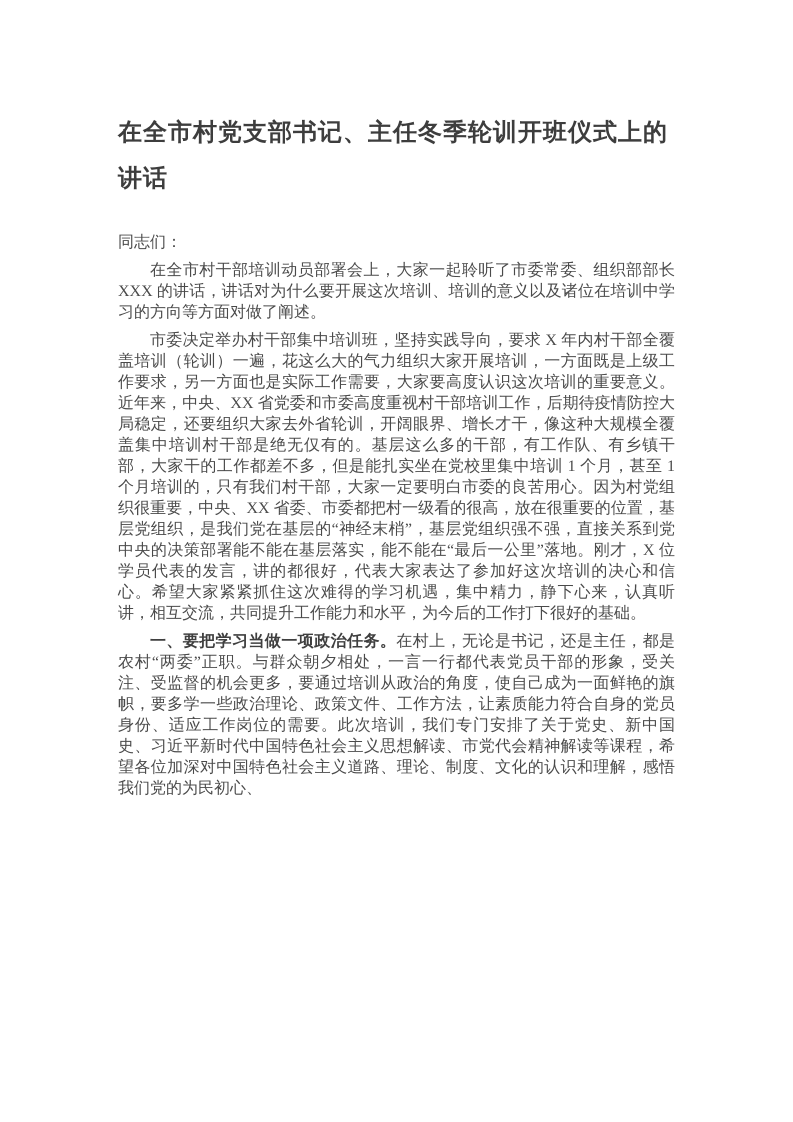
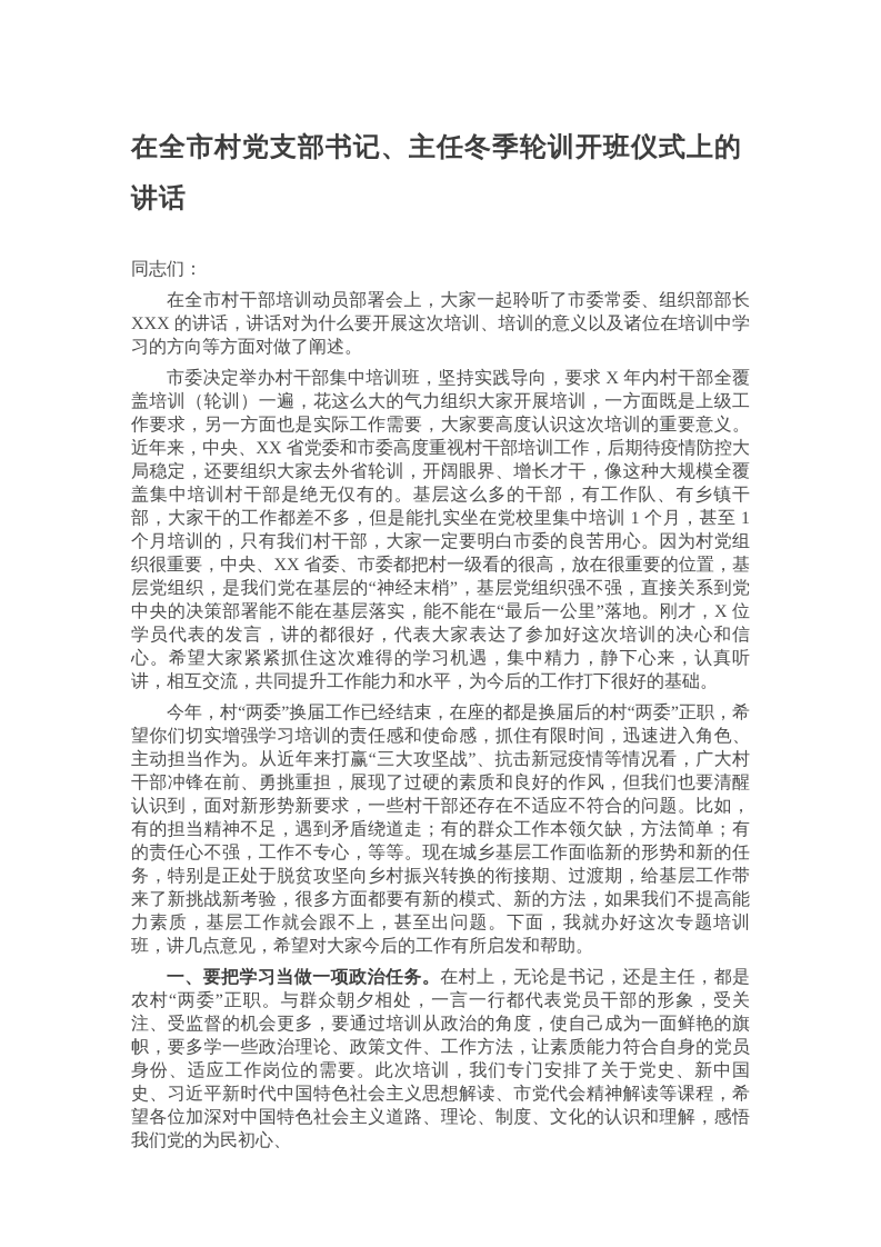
  在全市村党支部书记、主任冬季轮训开班仪式上的讲话
  同志们：
  在全市村干部培训动员部署会上，大家一起聆听了市委常委、组织部部长 XXX 的讲话，讲话对为什么要开展这次培训、培训的意义以及诸位在培训中学习的方向等方面对做了阐述。
  市委决定举办村干部集中培训班，坚持实践导向，要求 X 年内村干部全覆盖培训（轮训）一遍，花这么大的气力组织大家开展培训，一方面既是上级工作要求，另一方面也是实际工作需要，大家要高度认识这次培训的重要意义。近年来，中央、XX 省党委和市委高度重视村干部培训工作，后期待疫情防控大局稳定，还要组织大家去外省轮训，开阔眼界、增长才干，像这种大规模全覆盖集中培训村干部是绝无仅有的。基层这么多的干部，有工作队、有乡镇干部，大家干的工作都差不多，但是能扎实坐在党校里集中培训 1 个月，甚至 1 个月培训的，只有我们村干部，大家一定要明白市委的良苦用心。因为村党组织很重要，中央、XX 省委、市委都把村一级看的很高，放在很重要的位置，基层党组织，是我们党在基层的“神经末梢”，基层党组织强不强，直接关系到党中央的决策部署能不能在基层落实，能不能在“最后一公里”落地。刚才，X 位学员代表的发言，讲的都很好，代表大家表达了参加好这次培训的决心和信心。希望大家紧紧抓住这次难得的学习机遇，集中精力，静下心来，认真听讲，相互交流，共同提升工作能力和水平，为今后的工作打下很好的基础。
+ 今年，村“两委”换届工作已经结束，在座的都是换届后的村“两委”正职，希望你们切实增强学习培训的责任感和使命感，抓住有限时间，迅速进入角色、主动担当作为。从近年来打赢“三大攻坚战”、抗击新冠疫情等情况看，广大村干部冲锋在前、勇挑重担，展现了过硬的素质和良好的作风，但我们也要清醒认识到，面对新形势新要求，一些村干部还存在不适应不符合的问题。比如，有的担当精神不足，遇到矛盾绕道走；有的群众工作本领欠缺，方法简单；有的责任心不强，工作不专心，等等。现在城乡基层工作面临新的形势和新的任务，特别是正处于脱贫攻坚向乡村振兴转换的衔接期、过渡期，给基层工作带来了新挑战新考验，很多方面都要有新的模式、新的方法，如果我们不提高能力素质，基层工作就会跟不上，甚至出问题。下面，我就办好这次专题培训班，讲几点意见，希望对大家今后的工作有所启发和帮助。
  一、要把学习当做一项政治任务。在村上，无论是书记，还是主任，都是农村“两委”正职。与群众朝夕相处，一言一行都代表党员干部的形象，受关注、受监督的机会更多，要通过培训从政治的角度，使自己成为一面鲜艳的旗帜，要多学一些政治理论、政策文件、工作方法，让素质能力符合自身的党员身份、适应工作岗位的需要。此次培训，我们专门安排了关于党史、新中国史、习近平新时代中国特色社会主义思想解读、市党代会精神解读等课程，希望各位加深对中国特色社会主义道路、理论、制度、文化的认识和理解，感悟我们党的为民初心、
